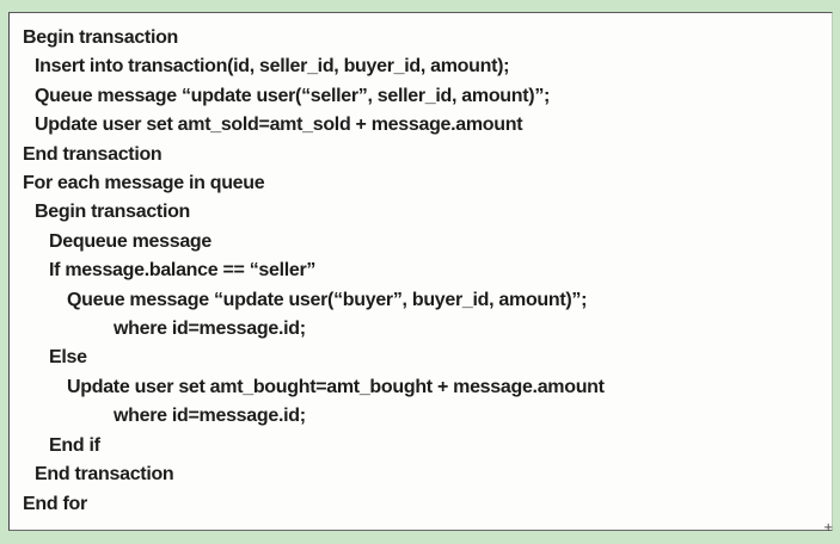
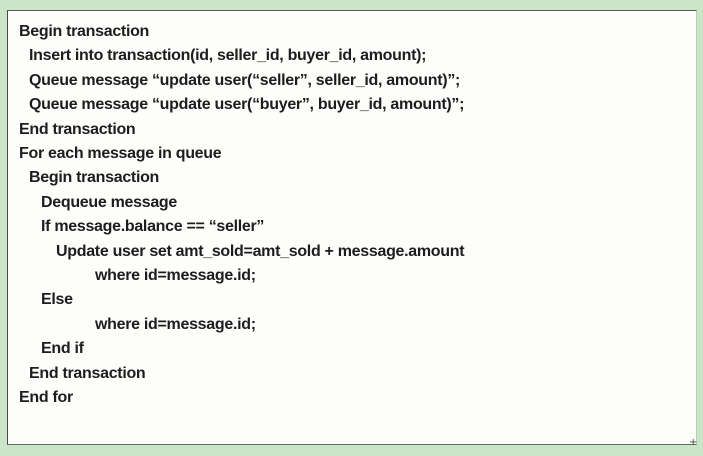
  Begin transaction
  Insert into transaction(id, seller_id, buyer_id, amount);
  Queue message “update user(“seller”, seller_id, amount)”;
- Update user set amt_sold=amt_sold + message.amount
+ Queue message “update user(“buyer”, buyer_id, amount)”;
  End transaction
  For each message in queue
  Begin transaction
  Dequeue message
  If message.balance == “seller”
- Queue message “update user(“buyer”, buyer_id, amount)”;
+ Update user set amt_sold=amt_sold + message.amount
  where id=message.id;
  Else
- Update user set amt_bought=amt_bought + message.amount
  where id=message.id;
  End if
  End transaction
  End for
  +
